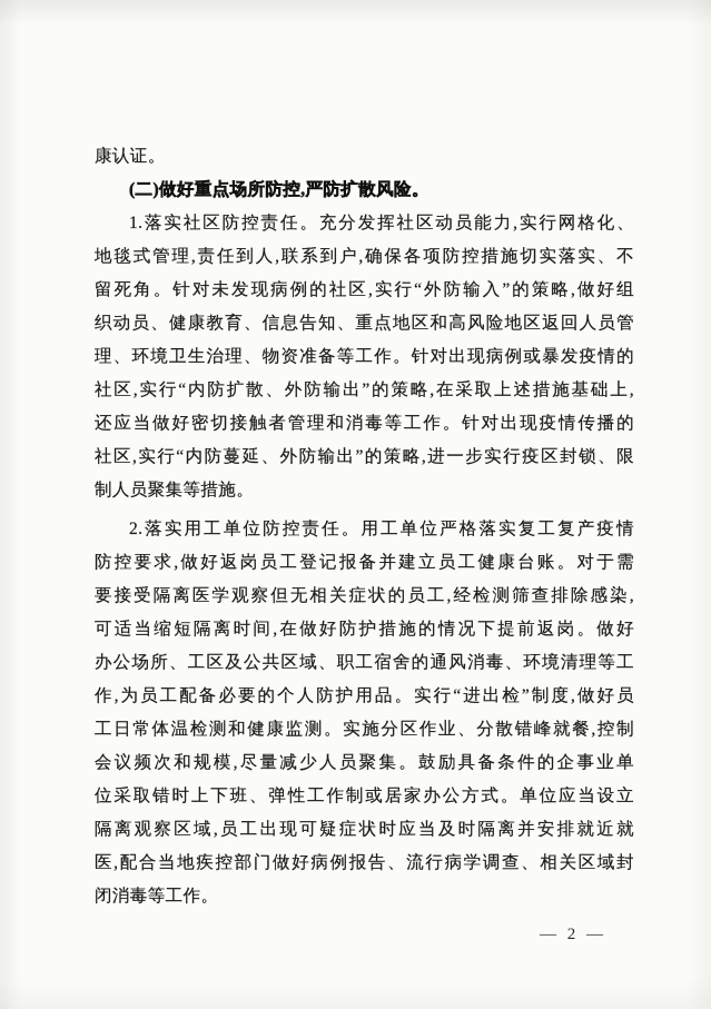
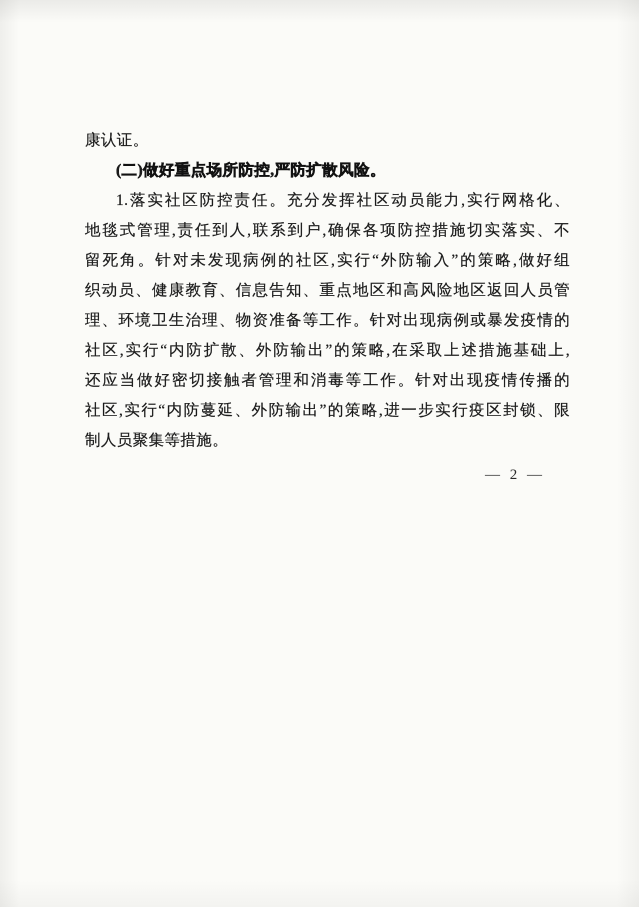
  康认证。
  (二)做好重点场所防控,严防扩散风险。
  1.落实社区防控责任。充分发挥社区动员能力,实行网格化、
  地毯式管理,责任到人,联系到户,确保各项防控措施切实落实、不
  留死角。针对未发现病例的社区,实行“外防输入”的策略,做好组
  织动员、健康教育、信息告知、重点地区和高风险地区返回人员管
  理、环境卫生治理、物资准备等工作。针对出现病例或暴发疫情的
  社区,实行“内防扩散、外防输出”的策略,在采取上述措施基础上,
  还应当做好密切接触者管理和消毒等工作。针对出现疫情传播的
  社区,实行“内防蔓延、外防输出”的策略,进一步实行疫区封锁、限
  制人员聚集等措施。
- 2.落实用工单位防控责任。用工单位严格落实复工复产疫情
- 防控要求,做好返岗员工登记报备并建立员工健康台账。对于需
- 要接受隔离医学观察但无相关症状的员工,经检测筛查排除感染,
- 可适当缩短隔离时间,在做好防护措施的情况下提前返岗。做好
- 办公场所、工区及公共区域、职工宿舍的通风消毒、环境清理等工
- 作,为员工配备必要的个人防护用品。实行“进出检”制度,做好员
- 工日常体温检测和健康监测。实施分区作业、分散错峰就餐,控制
- 会议频次和规模,尽量减少人员聚集。鼓励具备条件的企事业单
- 位采取错时上下班、弹性工作制或居家办公方式。单位应当设立
- 隔离观察区域,员工出现可疑症状时应当及时隔离并安排就近就
- 医,配合当地疾控部门做好病例报告、流行病学调查、相关区域封
- 闭消毒等工作。
  — 2 —
